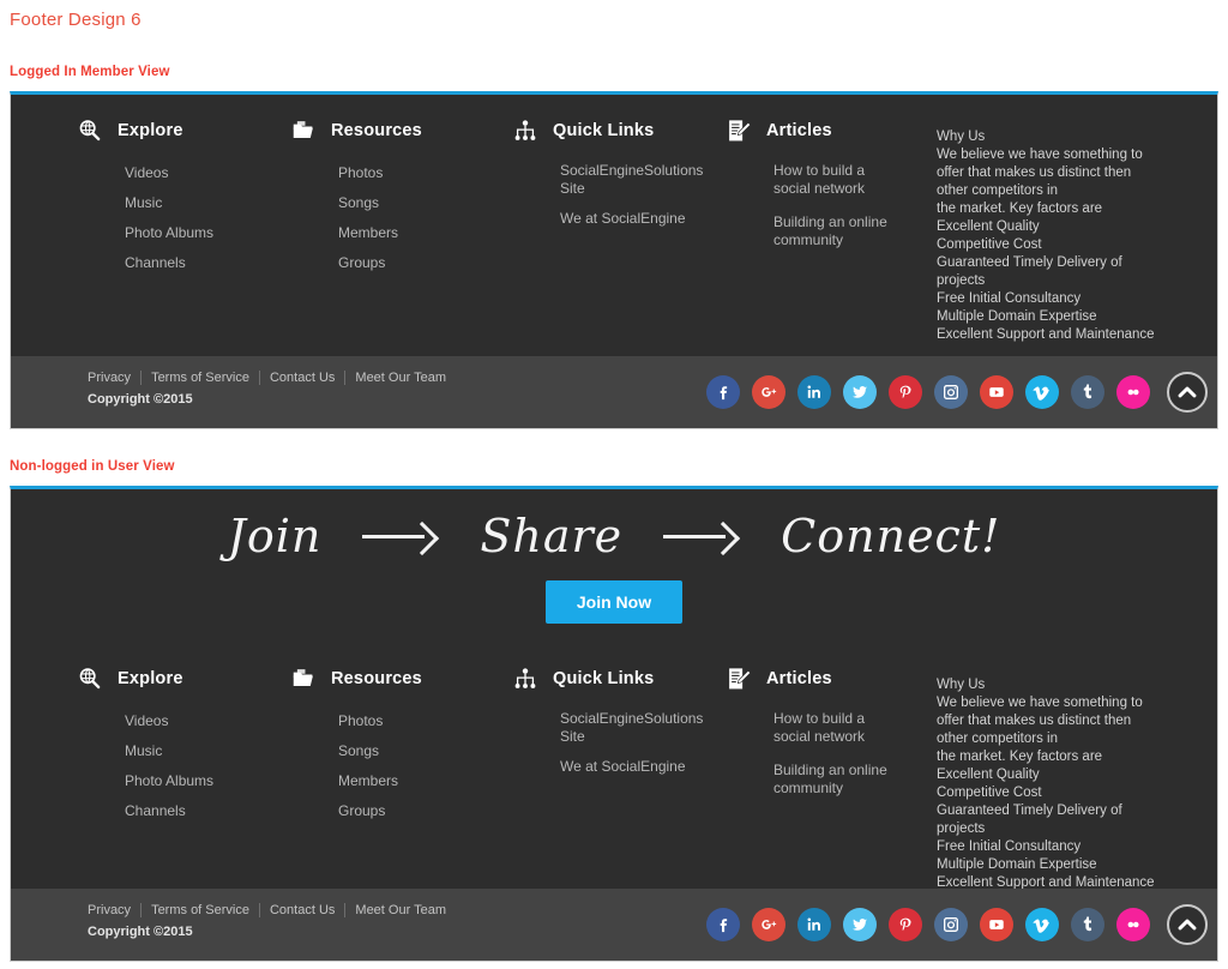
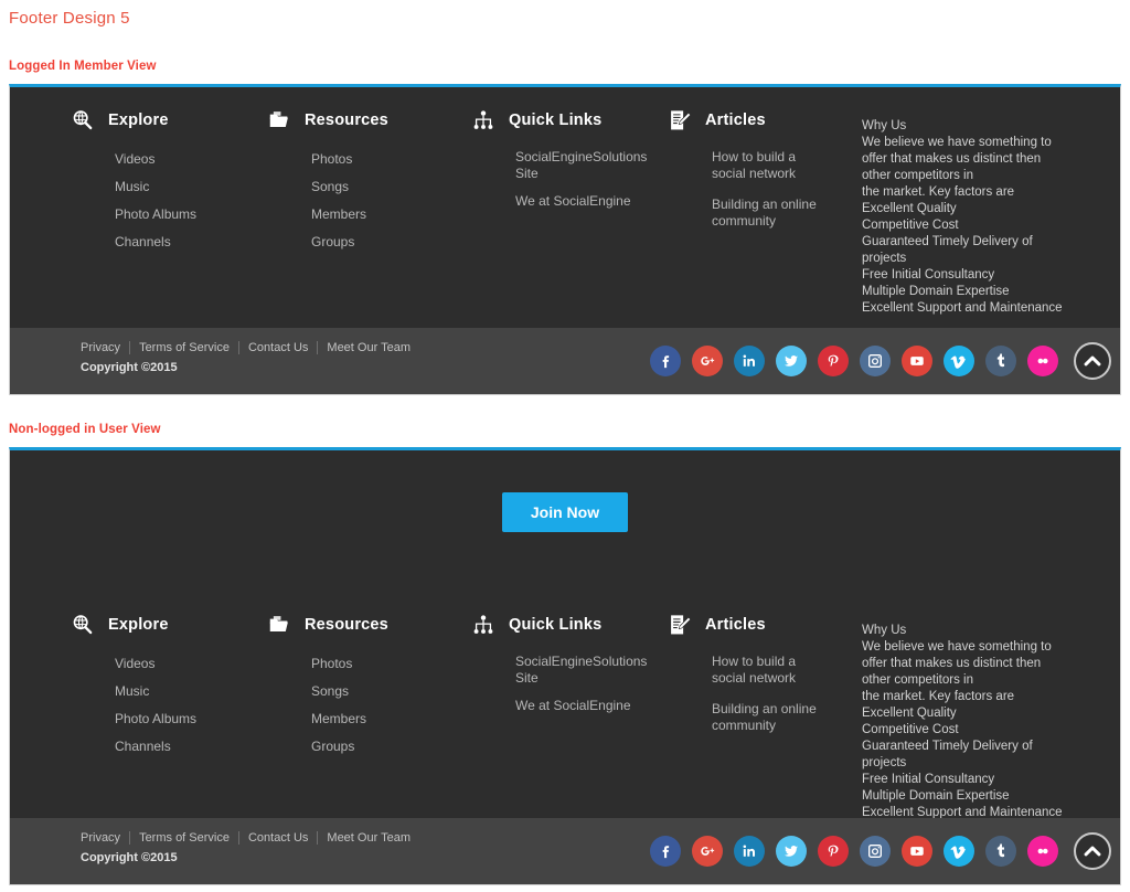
- Footer Design 6
+ Footer Design 5
  Logged In Member View
  Non-logged in User View
  Explore
  Videos
  Music
  Photo Albums
  Channels
  Resources
  Photos
  Songs
  Members
  Groups
  Quick Links
  SocialEngineSolutions Site
  We at SocialEngine
  Articles
  How to build a social network
  Building an online community
  Why Us
  We believe we have something to
  offer that makes us distinct then
  other competitors in
  the market. Key factors are
  Excellent Quality
  Competitive Cost
  Guaranteed Timely Delivery of
  projects
  Free Initial Consultancy
  Multiple Domain Expertise
  Excellent Support and Maintenance
  Privacy
  Terms of Service
  Contact Us
  Meet Our Team
  Copyright ©2015
- Join
- Share
- Connect!
  Join Now
  Explore
  Videos
  Music
  Photo Albums
  Channels
  Resources
  Photos
  Songs
  Members
  Groups
  Quick Links
  SocialEngineSolutions Site
  We at SocialEngine
  Articles
  How to build a social network
  Building an online community
  Why Us
  We believe we have something to
  offer that makes us distinct then
  other competitors in
  the market. Key factors are
  Excellent Quality
  Competitive Cost
  Guaranteed Timely Delivery of
  projects
  Free Initial Consultancy
  Multiple Domain Expertise
  Excellent Support and Maintenance
  Privacy
  Terms of Service
  Contact Us
  Meet Our Team
  Copyright ©2015
